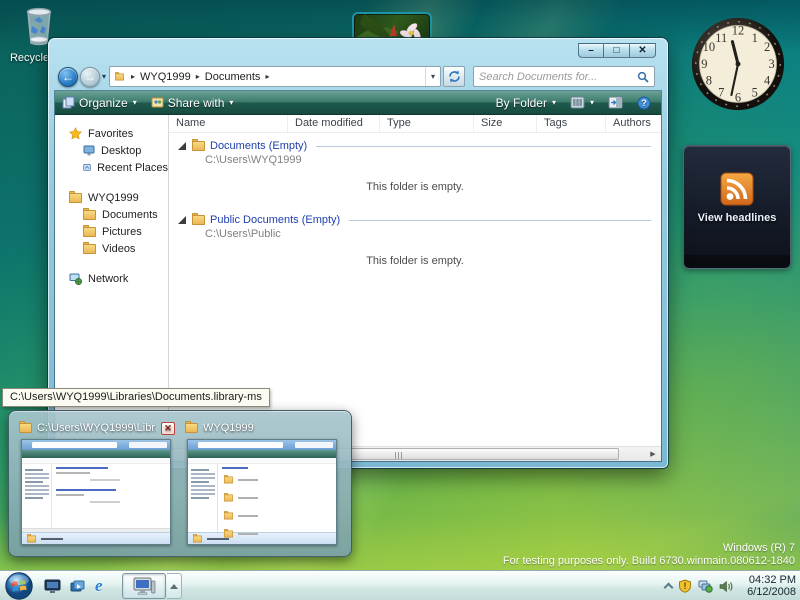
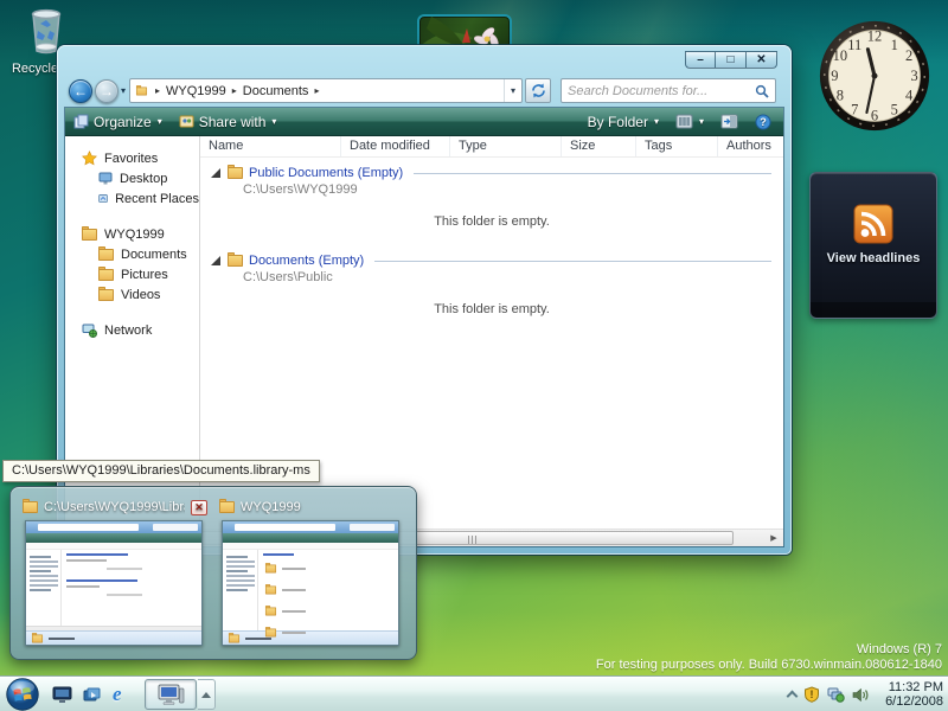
  Recycle
  12
  1
  2
  3
  4
  5
  6
  7
  8
  9
  10
  11
  View headlines
  Windows (R) 7
  For testing purposes only. Build 6730.winmain.080612-1840
  –
  □
  ✕
  ←
  →
  ▾
  ▸
  WYQ1999
  ▸
  Documents
  ▸
  ▾
  Search Documents for...
  Organize
  ▾
  Share with
  ▾
  By Folder
  ▾
  ▾
  ?
  Favorites
  Desktop
  Recent Places
  WYQ1999
  Documents
  Pictures
  Videos
  Network
  Name
  Date modified
  Type
  Size
  Tags
  Authors
- Documents (Empty)
+ Public Documents (Empty)
  C:\Users\WYQ1999
  This folder is empty.
- Public Documents (Empty)
+ Documents (Empty)
  C:\Users\Public
  This folder is empty.
  C:\Users\WYQ1999\Libr
  ✕
  WYQ1999
  C:\Users\WYQ1999\Libraries\Documents.library-ms
  e
  !
- 04:32 PM
+ 11:32 PM
  6/12/2008
